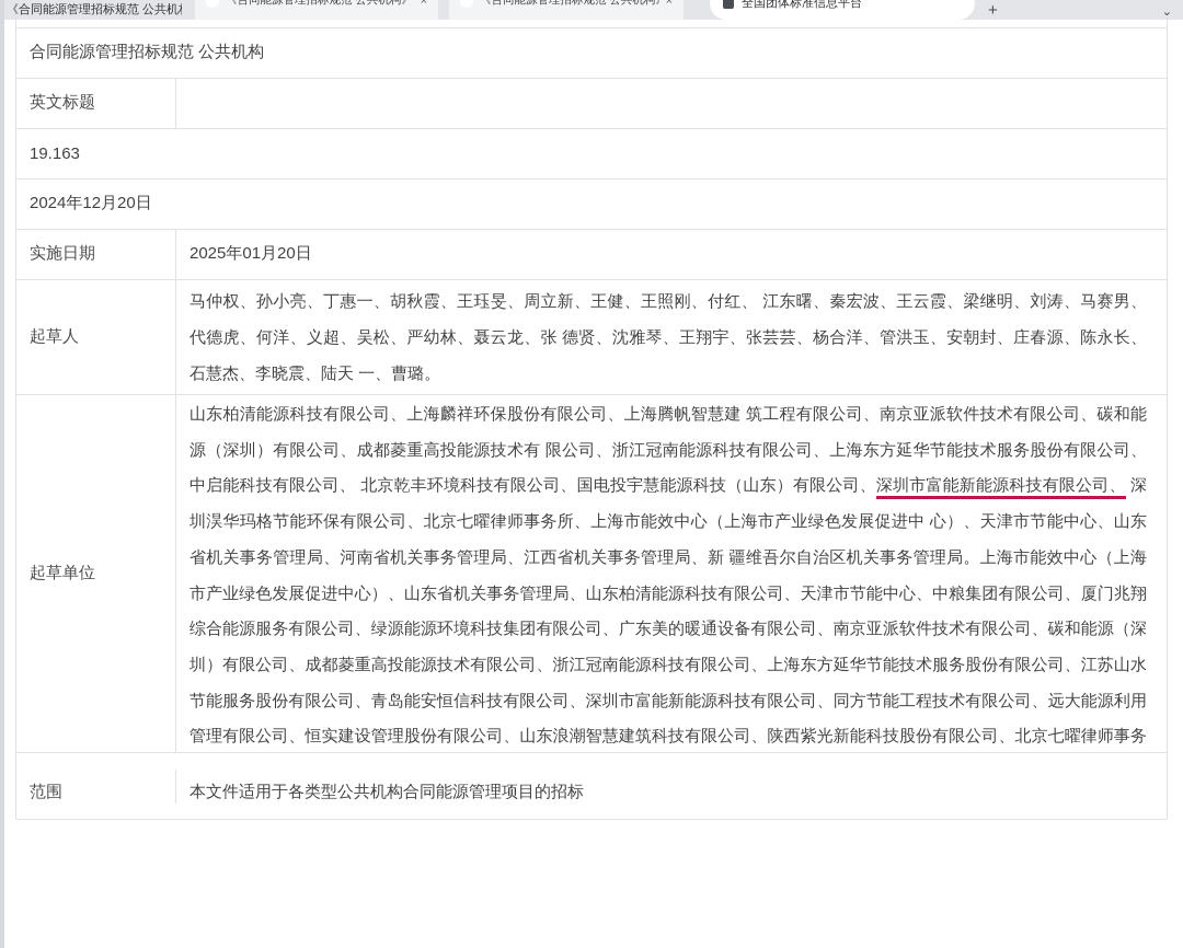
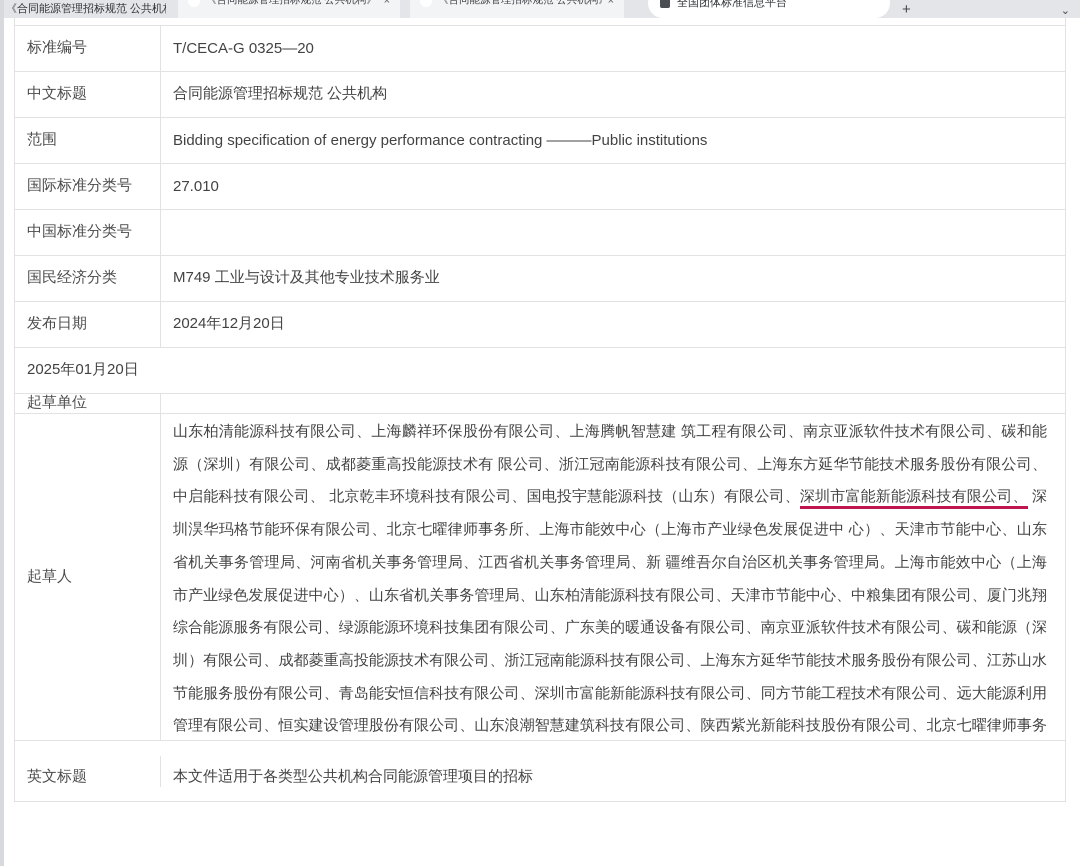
  《合同能源管理招标规范 公共机
  《合同能源管理招标规范 公共机构》
  ×
  《合同能源管理招标规范 公共机构
  ×
  全国团体标准信息平台
  +
  ⌄
+ 标准编号
+ T/CECA-G 0325—20
+ 中文标题
  合同能源管理招标规范 公共机构
- 英文标题
+ 范围
+ Bidding specification of energy performance contracting ———Public institutions
+ 国际标准分类号
- 19.163
+ 27.010
+ 中国标准分类号
+ 国民经济分类
+ M749 工业与设计及其他专业技术服务业
+ 发布日期
  2024年12月20日
- 实施日期
  2025年01月20日
- 起草人
+ 起草单位
- 马仲权、孙小亮、丁惠一、胡秋霞、王珏旻、周立新、王健、王照刚、付红、 江东曙、秦宏波、王云霞、梁继明、刘涛、马赛男、代德虎、何洋、义超、吴松、严幼林、聂云龙、张 德贤、沈雅琴、王翔宇、张芸芸、杨合洋、管洪玉、安朝封、庄春源、陈永长、石慧杰、李晓震、陆天 一、曹璐。
- 起草单位
+ 起草人
  山东柏清能源科技有限公司、上海麟祥环保股份有限公司、上海腾帆智慧建 筑工程有限公司、南京亚派软件技术有限公司、碳和能源（深圳）有限公司、成都菱重高投能源技术有 限公司、浙江冠南能源科技有限公司、上海东方延华节能技术服务股份有限公司、中启能科技有限公司、 北京乾丰环境科技有限公司、国电投宇慧能源科技（山东）有限公司、深圳市富能新能源科技有限公司、 深圳淏华玛格节能环保有限公司、北京七曜律师事务所、上海市能效中心（上海市产业绿色发展促进中 心）、天津市节能中心、山东省机关事务管理局、河南省机关事务管理局、江西省机关事务管理局、新 疆维吾尔自治区机关事务管理局。上海市能效中心（上海市产业绿色发展促进中心）、山东省机关事务管理局、山东柏清能源科技有限公司、天津市节能中心、中粮集团有限公司、厦门兆翔综合能源服务有限公司、绿源能源环境科技集团有限公司、广东美的暖通设备有限公司、南京亚派软件技术有限公司、碳和能源（深圳）有限公司、成都菱重高投能源技术有限公司、浙江冠南能源科技有限公司、上海东方延华节能技术服务股份有限公司、江苏山水节能服务股份有限公司、青岛能安恒信科技有限公司、深圳市富能新能源科技有限公司、同方节能工程技术有限公司、远大能源利用管理有限公司、恒实建设管理股份有限公司、山东浪潮智慧建筑科技有限公司、陕西紫光新能科技股份有限公司、北京七曜律师事务
- 范围
+ 英文标题
  本文件适用于各类型公共机构合同能源管理项目的招标
